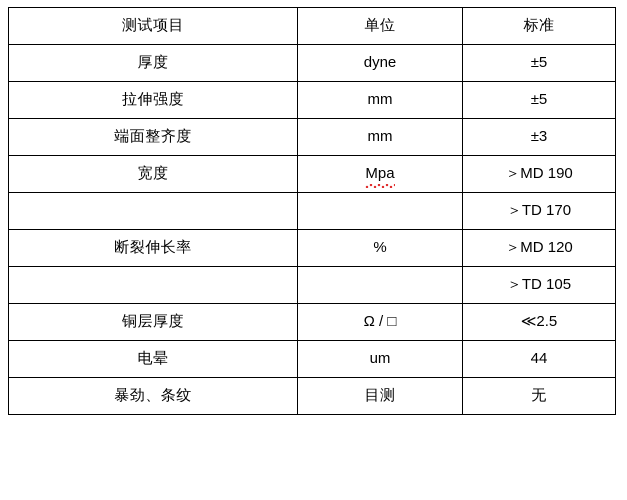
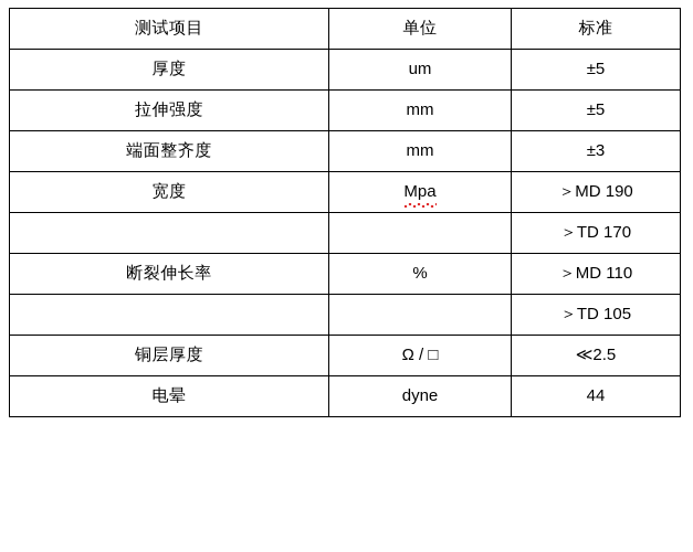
  测试项目	单位	标准
- 厚度	dyne	±5
+ 厚度	um	±5
  拉伸强度	mm	±5
  端面整齐度	mm	±3
  宽度	Mpa	＞MD 190
  		＞TD 170
- 断裂伸长率	%	＞MD 120
+ 断裂伸长率	%	＞MD 110
  		＞TD 105
  铜层厚度	Ω / □	≪2.5
- 电晕	um	44
+ 电晕	dyne	44
- 暴劲、条纹	目测	无
